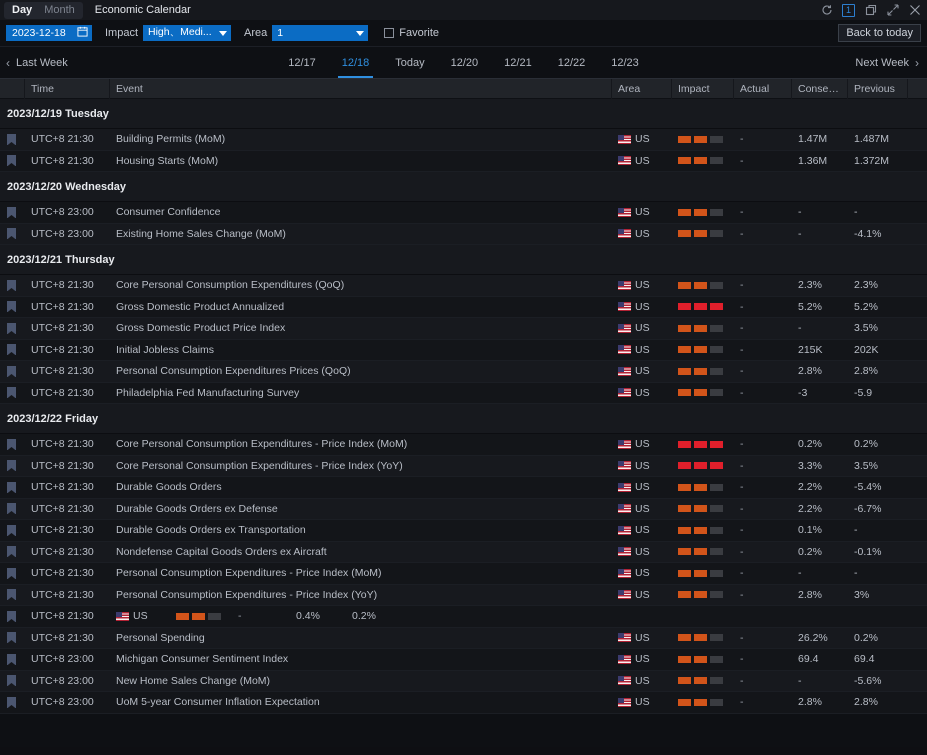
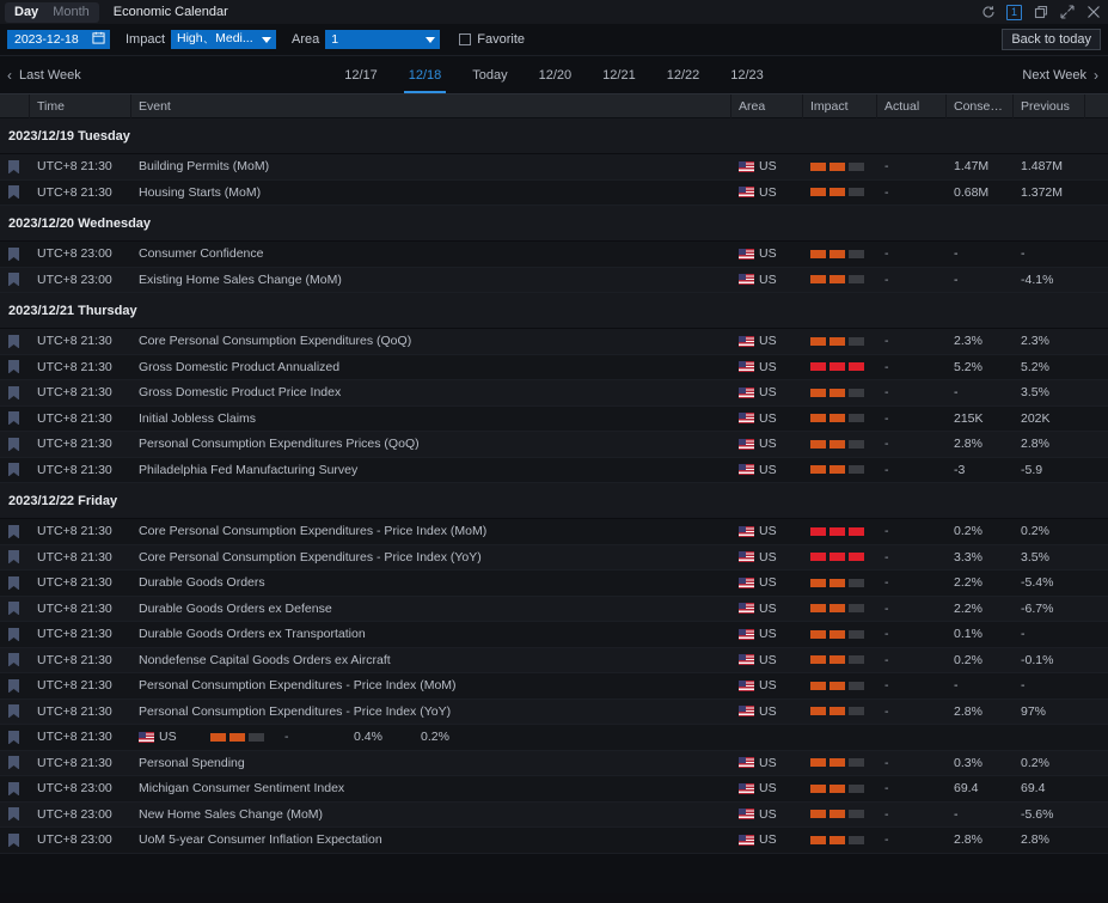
  Day
  Month
  Economic Calendar
  1
  2023-12-18
  Impact
  High、Medi...
  Area
  1
  Favorite
  Back to today
  ‹
  Last Week
  12/17
  12/18
  Today
  12/20
  12/21
  12/22
  12/23
  Next Week
  ›
  Time
  Event
  Area
  Impact
  Actual
  Consensus
  Previous
  2023/12/19 Tuesday
  UTC+8 21:30
  Building Permits (MoM)
  US
  -
  1.47M
  1.487M
  UTC+8 21:30
  Housing Starts (MoM)
  US
  -
- 1.36M
+ 0.68M
  1.372M
  2023/12/20 Wednesday
  UTC+8 23:00
  Consumer Confidence
  US
  -
  -
  -
  UTC+8 23:00
  Existing Home Sales Change (MoM)
  US
  -
  -
  -4.1%
  2023/12/21 Thursday
  UTC+8 21:30
  Core Personal Consumption Expenditures (QoQ)
  US
  -
  2.3%
  2.3%
  UTC+8 21:30
  Gross Domestic Product Annualized
  US
  -
  5.2%
  5.2%
  UTC+8 21:30
  Gross Domestic Product Price Index
  US
  -
  -
  3.5%
  UTC+8 21:30
  Initial Jobless Claims
  US
  -
  215K
  202K
  UTC+8 21:30
  Personal Consumption Expenditures Prices (QoQ)
  US
  -
  2.8%
  2.8%
  UTC+8 21:30
  Philadelphia Fed Manufacturing Survey
  US
  -
  -3
  -5.9
  2023/12/22 Friday
  UTC+8 21:30
  Core Personal Consumption Expenditures - Price Index (MoM)
  US
  -
  0.2%
  0.2%
  UTC+8 21:30
  Core Personal Consumption Expenditures - Price Index (YoY)
  US
  -
  3.3%
  3.5%
  UTC+8 21:30
  Durable Goods Orders
  US
  -
  2.2%
  -5.4%
  UTC+8 21:30
  Durable Goods Orders ex Defense
  US
  -
  2.2%
  -6.7%
  UTC+8 21:30
  Durable Goods Orders ex Transportation
  US
  -
  0.1%
  -
  UTC+8 21:30
  Nondefense Capital Goods Orders ex Aircraft
  US
  -
  0.2%
  -0.1%
  UTC+8 21:30
  Personal Consumption Expenditures - Price Index (MoM)
  US
  -
  -
  -
  UTC+8 21:30
  Personal Consumption Expenditures - Price Index (YoY)
  US
  -
  2.8%
- 3%
+ 97%
  UTC+8 21:30
  US
  -
  0.4%
  0.2%
  UTC+8 21:30
  Personal Spending
  US
  -
- 26.2%
+ 0.3%
  0.2%
  UTC+8 23:00
  Michigan Consumer Sentiment Index
  US
  -
  69.4
  69.4
  UTC+8 23:00
  New Home Sales Change (MoM)
  US
  -
  -
  -5.6%
  UTC+8 23:00
  UoM 5-year Consumer Inflation Expectation
  US
  -
  2.8%
  2.8%
